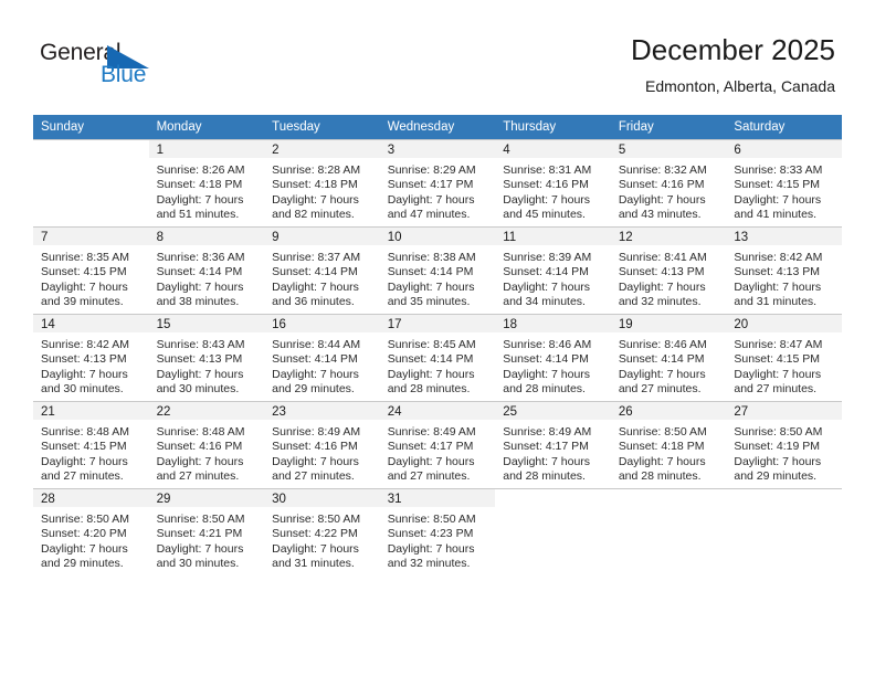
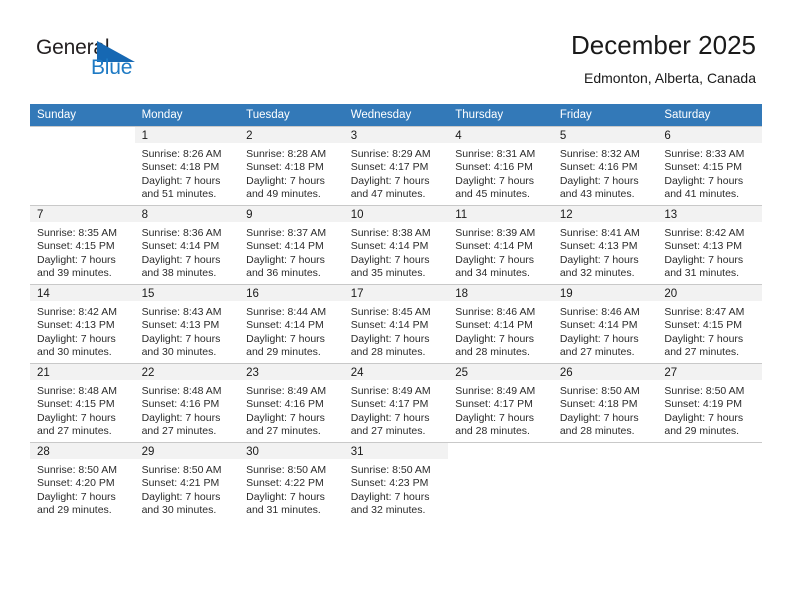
  General
  Blue
  December 2025
  Edmonton, Alberta, Canada
  Sunday	Monday	Tuesday	Wednesday	Thursday	Friday	Saturday
- 	1Sunrise: 8:26 AMSunset: 4:18 PMDaylight: 7 hoursand 51 minutes.	2Sunrise: 8:28 AMSunset: 4:18 PMDaylight: 7 hoursand 82 minutes.	3Sunrise: 8:29 AMSunset: 4:17 PMDaylight: 7 hoursand 47 minutes.	4Sunrise: 8:31 AMSunset: 4:16 PMDaylight: 7 hoursand 45 minutes.	5Sunrise: 8:32 AMSunset: 4:16 PMDaylight: 7 hoursand 43 minutes.	6Sunrise: 8:33 AMSunset: 4:15 PMDaylight: 7 hoursand 41 minutes.
+ 	1Sunrise: 8:26 AMSunset: 4:18 PMDaylight: 7 hoursand 51 minutes.	2Sunrise: 8:28 AMSunset: 4:18 PMDaylight: 7 hoursand 49 minutes.	3Sunrise: 8:29 AMSunset: 4:17 PMDaylight: 7 hoursand 47 minutes.	4Sunrise: 8:31 AMSunset: 4:16 PMDaylight: 7 hoursand 45 minutes.	5Sunrise: 8:32 AMSunset: 4:16 PMDaylight: 7 hoursand 43 minutes.	6Sunrise: 8:33 AMSunset: 4:15 PMDaylight: 7 hoursand 41 minutes.
  7Sunrise: 8:35 AMSunset: 4:15 PMDaylight: 7 hoursand 39 minutes.	8Sunrise: 8:36 AMSunset: 4:14 PMDaylight: 7 hoursand 38 minutes.	9Sunrise: 8:37 AMSunset: 4:14 PMDaylight: 7 hoursand 36 minutes.	10Sunrise: 8:38 AMSunset: 4:14 PMDaylight: 7 hoursand 35 minutes.	11Sunrise: 8:39 AMSunset: 4:14 PMDaylight: 7 hoursand 34 minutes.	12Sunrise: 8:41 AMSunset: 4:13 PMDaylight: 7 hoursand 32 minutes.	13Sunrise: 8:42 AMSunset: 4:13 PMDaylight: 7 hoursand 31 minutes.
  14Sunrise: 8:42 AMSunset: 4:13 PMDaylight: 7 hoursand 30 minutes.	15Sunrise: 8:43 AMSunset: 4:13 PMDaylight: 7 hoursand 30 minutes.	16Sunrise: 8:44 AMSunset: 4:14 PMDaylight: 7 hoursand 29 minutes.	17Sunrise: 8:45 AMSunset: 4:14 PMDaylight: 7 hoursand 28 minutes.	18Sunrise: 8:46 AMSunset: 4:14 PMDaylight: 7 hoursand 28 minutes.	19Sunrise: 8:46 AMSunset: 4:14 PMDaylight: 7 hoursand 27 minutes.	20Sunrise: 8:47 AMSunset: 4:15 PMDaylight: 7 hoursand 27 minutes.
  21Sunrise: 8:48 AMSunset: 4:15 PMDaylight: 7 hoursand 27 minutes.	22Sunrise: 8:48 AMSunset: 4:16 PMDaylight: 7 hoursand 27 minutes.	23Sunrise: 8:49 AMSunset: 4:16 PMDaylight: 7 hoursand 27 minutes.	24Sunrise: 8:49 AMSunset: 4:17 PMDaylight: 7 hoursand 27 minutes.	25Sunrise: 8:49 AMSunset: 4:17 PMDaylight: 7 hoursand 28 minutes.	26Sunrise: 8:50 AMSunset: 4:18 PMDaylight: 7 hoursand 28 minutes.	27Sunrise: 8:50 AMSunset: 4:19 PMDaylight: 7 hoursand 29 minutes.
  28Sunrise: 8:50 AMSunset: 4:20 PMDaylight: 7 hoursand 29 minutes.	29Sunrise: 8:50 AMSunset: 4:21 PMDaylight: 7 hoursand 30 minutes.	30Sunrise: 8:50 AMSunset: 4:22 PMDaylight: 7 hoursand 31 minutes.	31Sunrise: 8:50 AMSunset: 4:23 PMDaylight: 7 hoursand 32 minutes.
